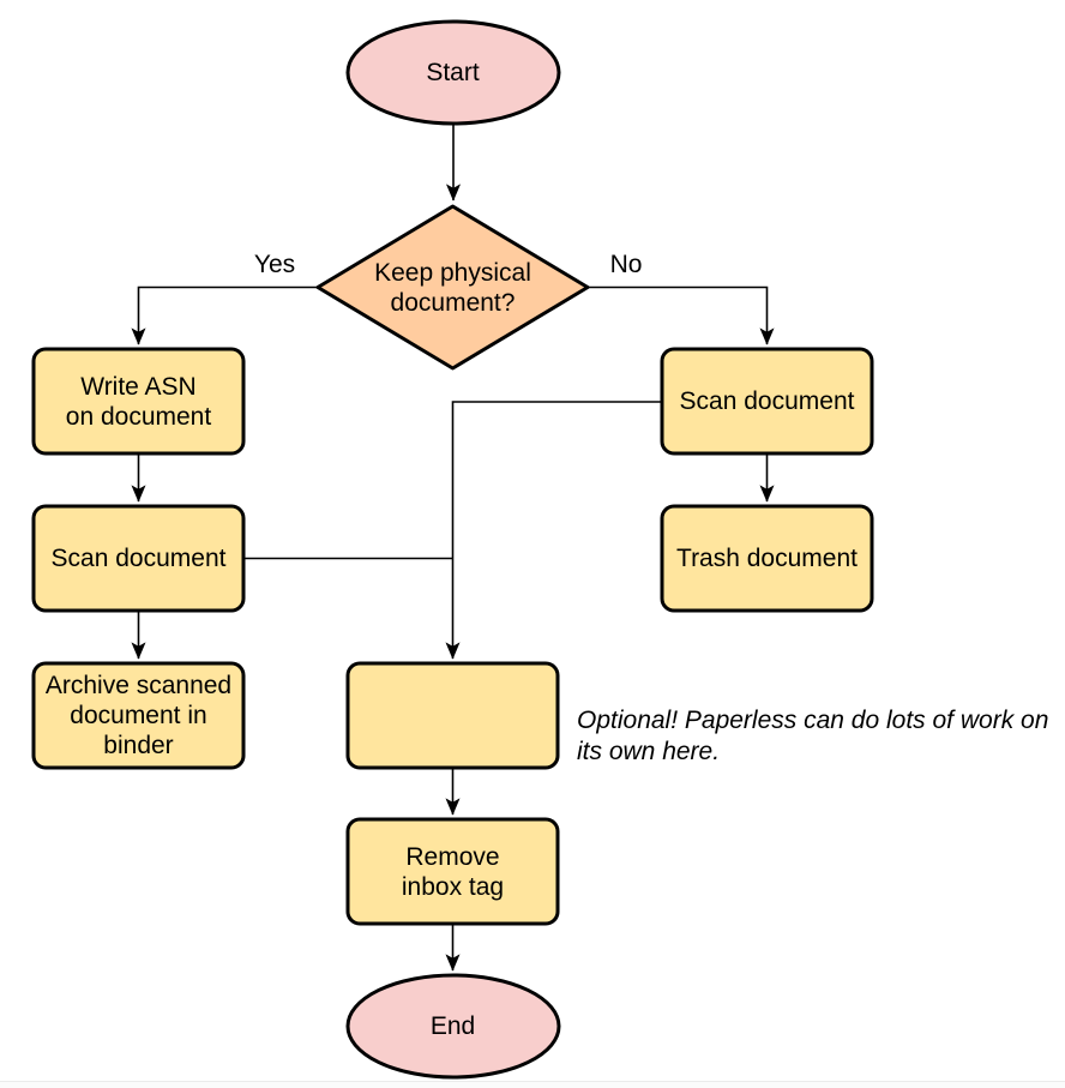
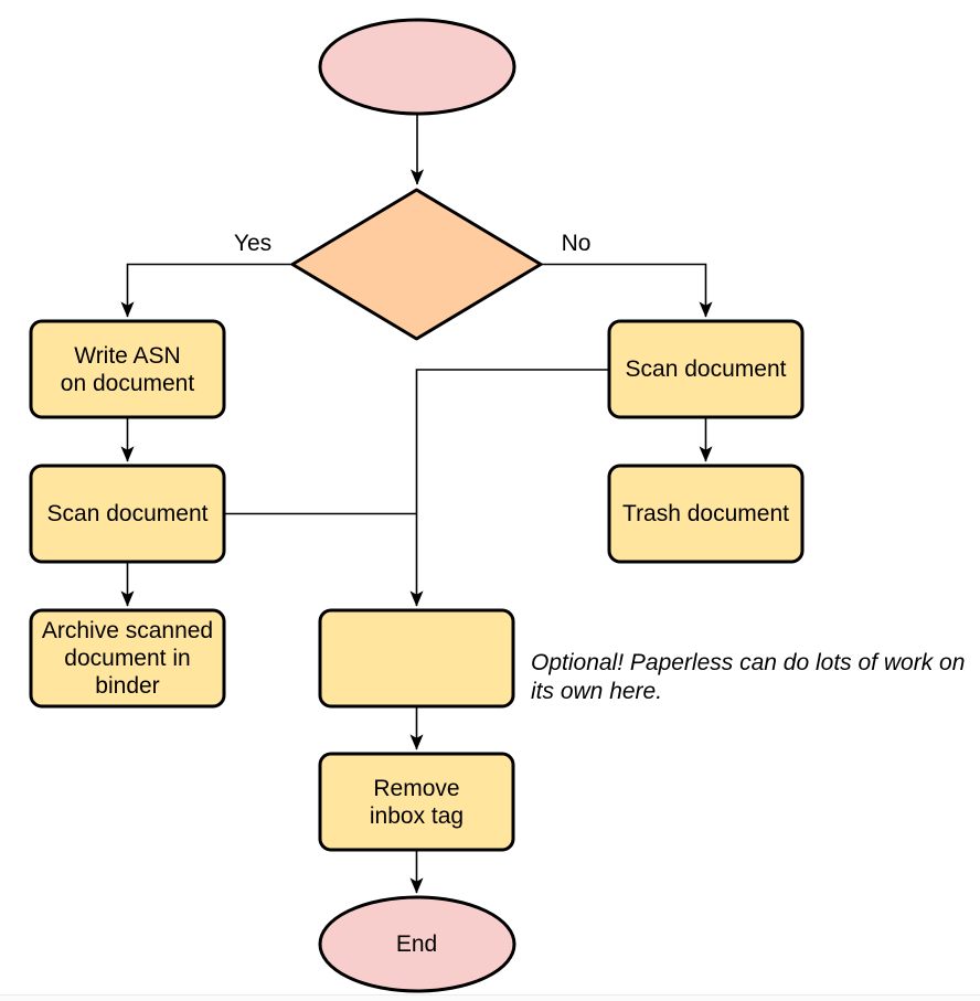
- Start
- Keep physical
- document?
  Write ASN
  on document
  Scan document
  Archive scanned
  document in
  binder
  Scan document
  Trash document
  Remove
  inbox tag
  End
  Yes
  No
  Optional! Paperless can do lots of work on
  its own here.
